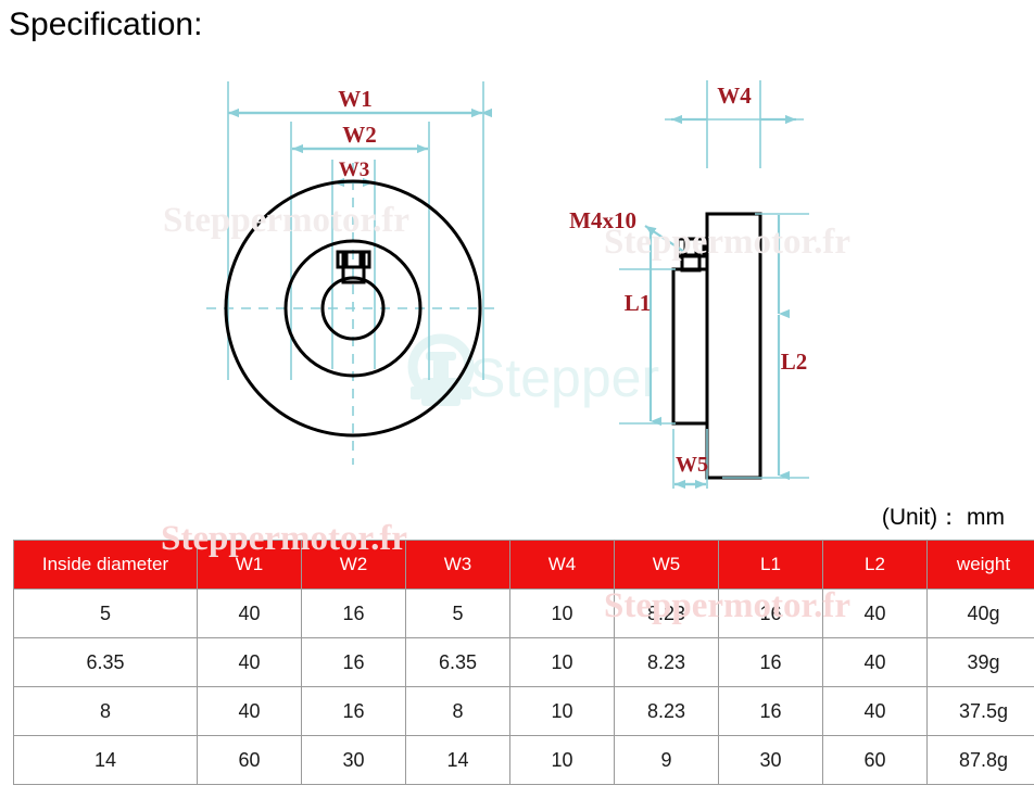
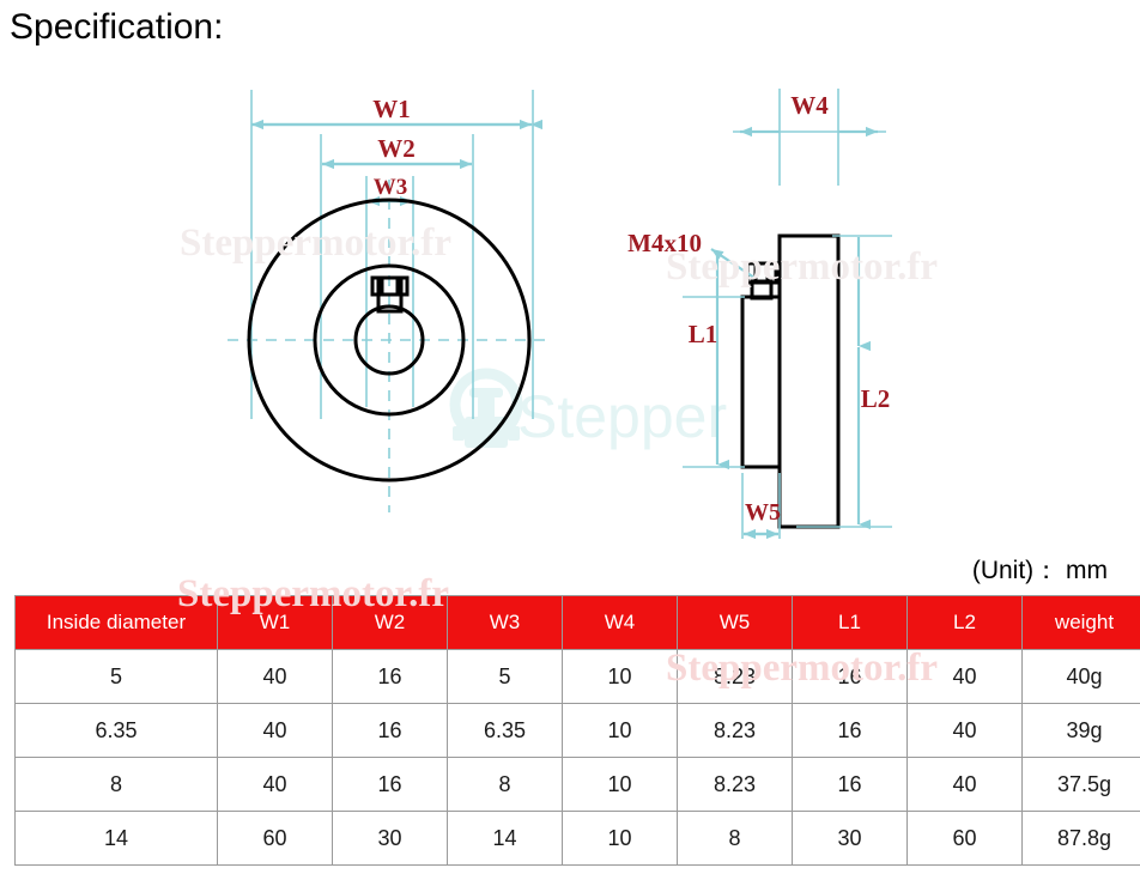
  Specification:
  Steppe
  W1
  W2
  W3
  W4
  M4x10
  L1
  L2
  W5
  Steppermotor.fr
  Steppermotor.fr
  Steppermotor.fr
  Steppermotor.fr
  (Unit)： mm
  Inside diameter	W1	W2	W3	W4	W5	L1	L2	weight
  5	40	16	5	10	8.23	16	40	40g
  6.35	40	16	6.35	10	8.23	16	40	39g
  8	40	16	8	10	8.23	16	40	37.5g
- 14	60	30	14	10	9	30	60	87.8g
+ 14	60	30	14	10	8	30	60	87.8g
